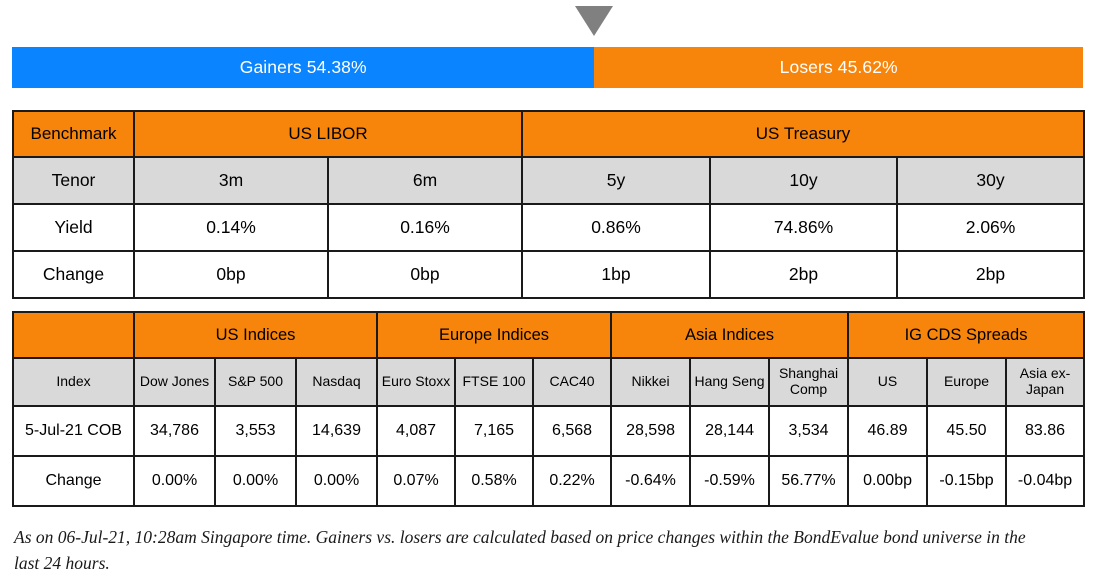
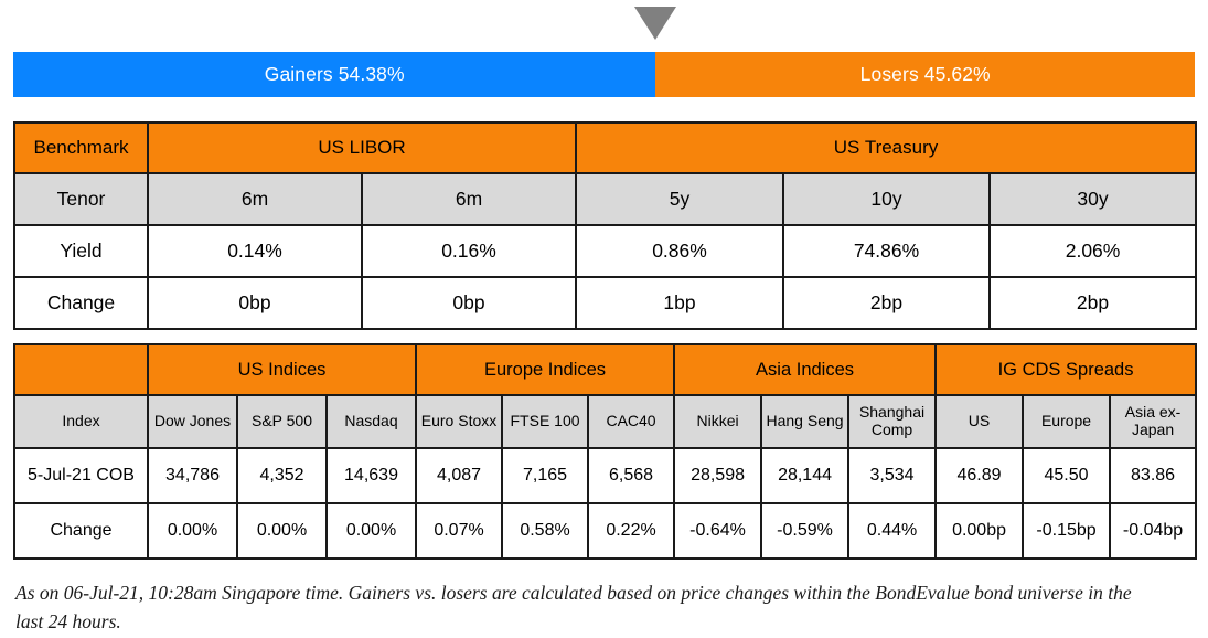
  Gainers 54.38%
  Losers 45.62%
  Benchmark	US LIBOR	US Treasury
- Tenor	3m	6m	5y	10y	30y
+ Tenor	6m	6m	5y	10y	30y
  Yield	0.14%	0.16%	0.86%	74.86%	2.06%
  Change	0bp	0bp	1bp	2bp	2bp
  	US Indices	Europe Indices	Asia Indices	IG CDS Spreads
  Index	Dow Jones	S&P 500	Nasdaq	Euro Stoxx	FTSE 100	CAC40	Nikkei	Hang Seng	Shanghai Comp	US	Europe	Asia ex-Japan
- 5-Jul-21 COB	34,786	3,553	14,639	4,087	7,165	6,568	28,598	28,144	3,534	46.89	45.50	83.86
+ 5-Jul-21 COB	34,786	4,352	14,639	4,087	7,165	6,568	28,598	28,144	3,534	46.89	45.50	83.86
- Change	0.00%	0.00%	0.00%	0.07%	0.58%	0.22%	-0.64%	-0.59%	56.77%	0.00bp	-0.15bp	-0.04bp
+ Change	0.00%	0.00%	0.00%	0.07%	0.58%	0.22%	-0.64%	-0.59%	0.44%	0.00bp	-0.15bp	-0.04bp
  As on 06-Jul-21, 10:28am Singapore time. Gainers vs. losers are calculated based on price changes within the BondEvalue bond universe in the last 24 hours.
